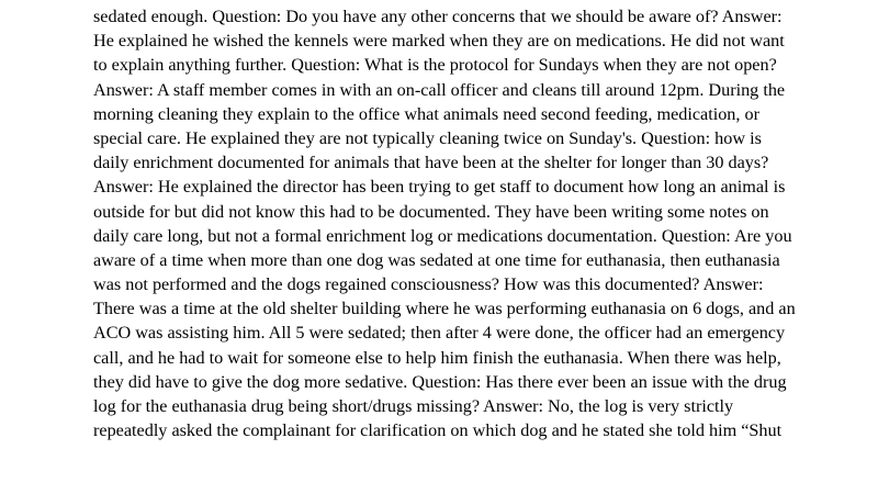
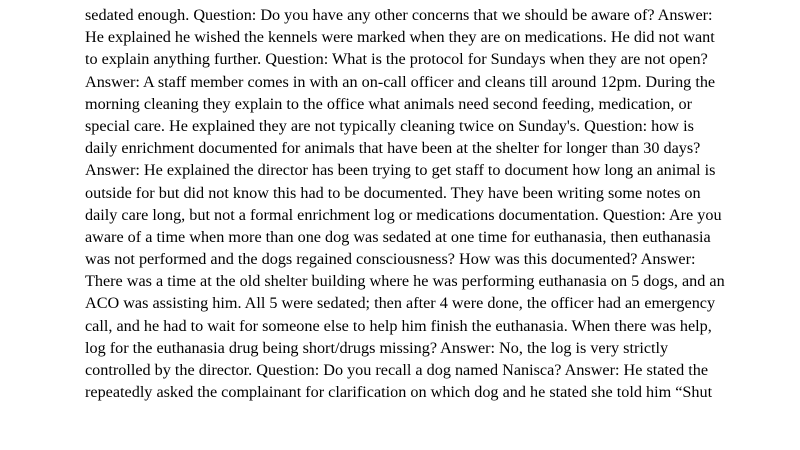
  sedated enough. Question: Do you have any other concerns that we should be aware of? Answer:
  He explained he wished the kennels were marked when they are on medications. He did not want
  to explain anything further. Question: What is the protocol for Sundays when they are not open?
  Answer: A staff member comes in with an on-call officer and cleans till around 12pm. During the
  morning cleaning they explain to the office what animals need second feeding, medication, or
  special care. He explained they are not typically cleaning twice on Sunday's. Question: how is
  daily enrichment documented for animals that have been at the shelter for longer than 30 days?
  Answer: He explained the director has been trying to get staff to document how long an animal is
  outside for but did not know this had to be documented. They have been writing some notes on
  daily care long, but not a formal enrichment log or medications documentation. Question: Are you
  aware of a time when more than one dog was sedated at one time for euthanasia, then euthanasia
  was not performed and the dogs regained consciousness? How was this documented? Answer:
- There was a time at the old shelter building where he was performing euthanasia on 6 dogs, and an
+ There was a time at the old shelter building where he was performing euthanasia on 5 dogs, and an
  ACO was assisting him. All 5 were sedated; then after 4 were done, the officer had an emergency
  call, and he had to wait for someone else to help him finish the euthanasia. When there was help,
- they did have to give the dog more sedative. Question: Has there ever been an issue with the drug
  log for the euthanasia drug being short/drugs missing? Answer: No, the log is very strictly
+ controlled by the director. Question: Do you recall a dog named Nanisca? Answer: He stated the
  repeatedly asked the complainant for clarification on which dog and he stated she told him “Shut
